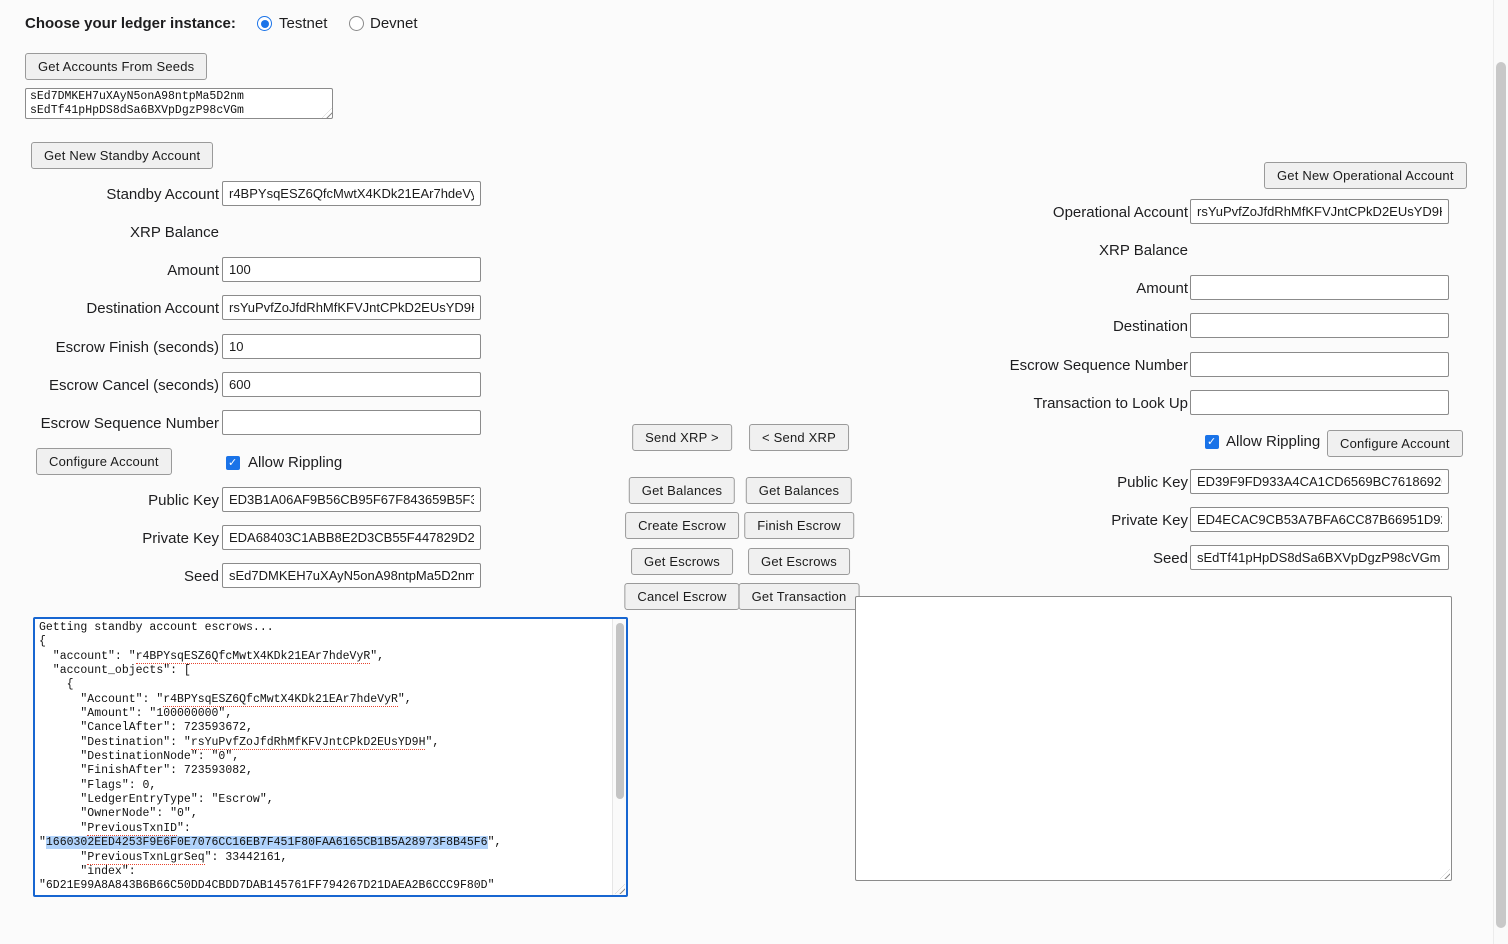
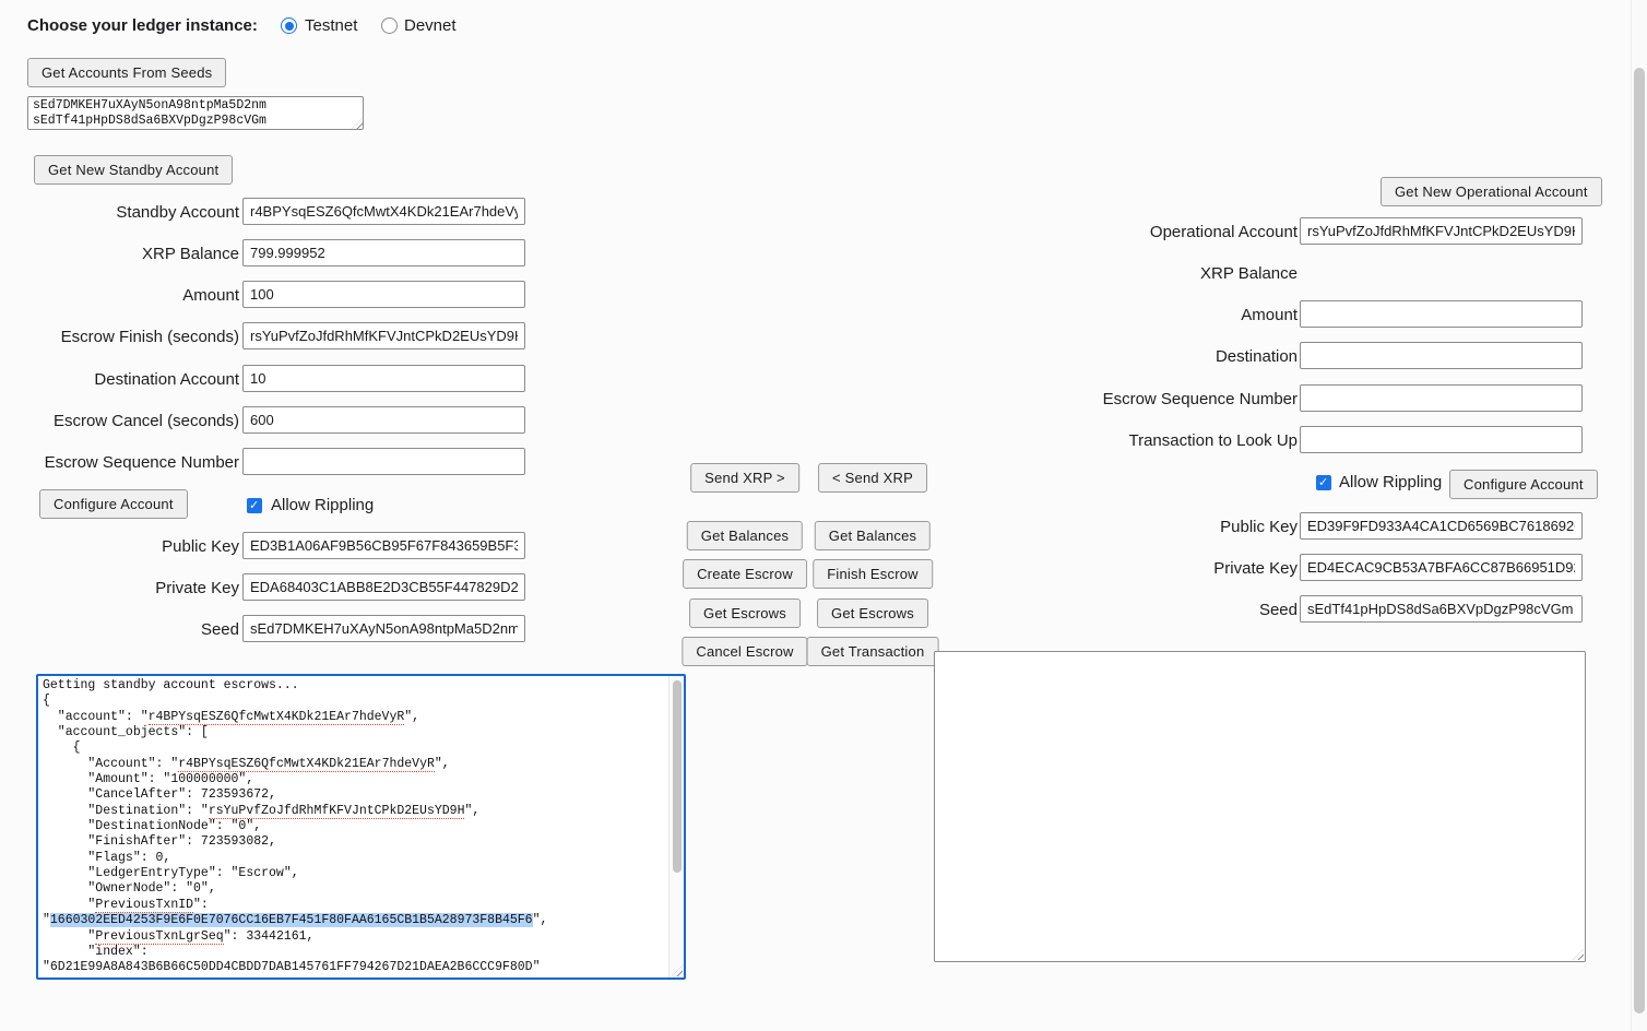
  Choose your ledger instance:
  Testnet
  Devnet
  Get Accounts From Seeds
  sEd7DMKEH7uXAyN5onA98ntpMa5D2nm
  sEdTf41pHpDS8dSa6BXVpDgzP98cVGm
  Get New Standby Account
  Standby Account
  r4BPYsqESZ6QfcMwtX4KDk21EAr7hdeV
  XRP Balance
+ 799.999952
  Amount
  100
- Destination Account
+ Escrow Finish (seconds)
  rsYuPvfZoJfdRhMfKFVJntCPkD2EUsYD9
- Escrow Finish (seconds)
+ Destination Account
  10
  Escrow Cancel (seconds)
  600
  Escrow Sequence Number
  Configure Account
  Allow Rippling
  Public Key
  ED3B1A06AF9B56CB95F67F843659B5F3
  Private Key
  EDA68403C1ABB8E2D3CB55F447829D2
  Seed
  sEd7DMKEH7uXAyN5onA98ntpMa5D2nm
  Send XRP >
  < Send XRP
  Get Balances
  Get Balances
  Create Escrow
  Finish Escrow
  Get Escrows
  Get Escrows
  Cancel Escrow
  Get Transaction
  Get New Operational Account
  Operational Account
  rsYuPvfZoJfdRhMfKFVJntCPkD2EUsYD9
  XRP Balance
  Amount
  Destination
  Escrow Sequence Number
  Transaction to Look Up
  Allow Rippling
  Configure Account
  Public Key
  ED39F9FD933A4CA1CD6569BC7618692
  Private Key
  ED4ECAC9CB53A7BFA6CC87B66951D9
  Seed
  sEdTf41pHpDS8dSa6BXVpDgzP98cVGm
  Getting standby account escrows...
  {
  "account": "r4BPYsqESZ6QfcMwtX4KDk21EAr7hdeVyR",
  "account_objects": [
  {
  "Account": "r4BPYsqESZ6QfcMwtX4KDk21EAr7hdeVyR",
  "Amount": "100000000",
  "CancelAfter": 723593672,
  "Destination": "rsYuPvfZoJfdRhMfKFVJntCPkD2EUsYD9H",
  "DestinationNode": "0",
  "FinishAfter": 723593082,
  "Flags": 0,
  "LedgerEntryType": "Escrow",
  "OwnerNode": "0",
  "PreviousTxnID":
  "1660302EED4253F9E6F0E7076CC16EB7F451F80FAA6165CB1B5A28973F8B45F6",
  "PreviousTxnLgrSeq": 33442161,
  "index":
  "6D21E99A8A843B6B66C50DD4CBDD7DAB145761FF794267D21DAEA2B6CCC9F80D"
